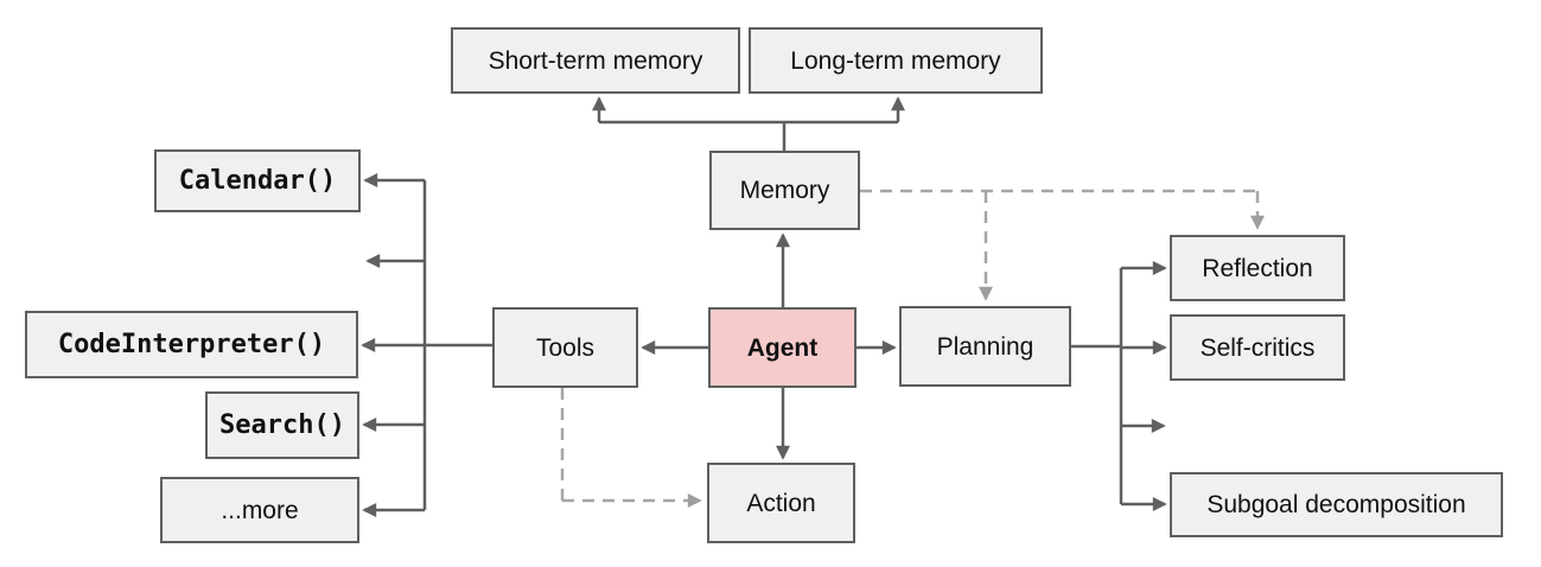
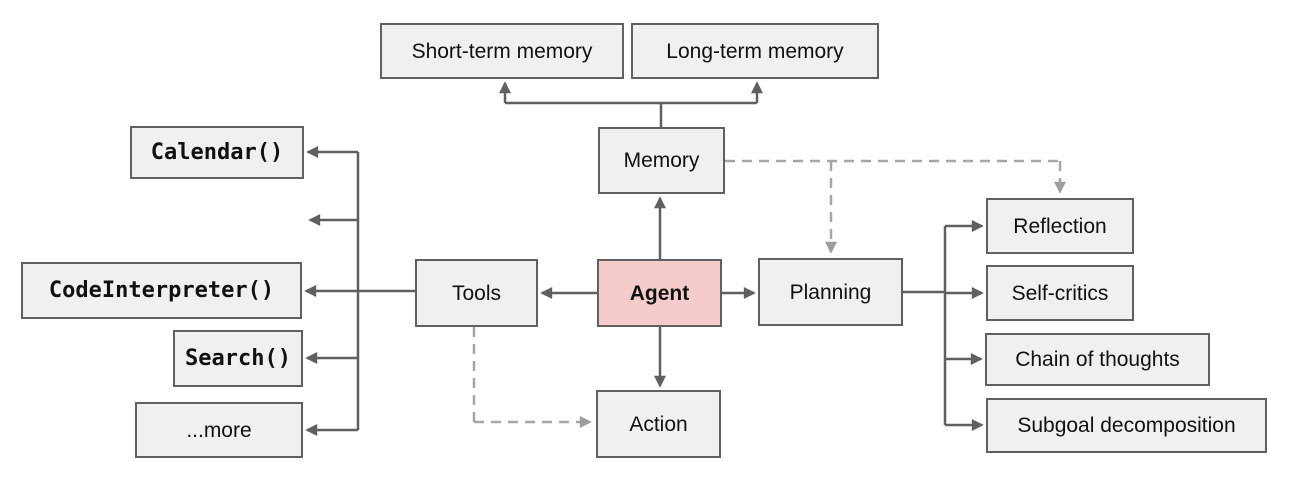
  Short-term memory
  Long-term memory
  Memory
  Agent
  Tools
  Planning
  Action
  Reflection
  Self-critics
+ Chain of thoughts
  Subgoal decomposition
  Calendar()
  CodeInterpreter()
  Search()
  ...more
